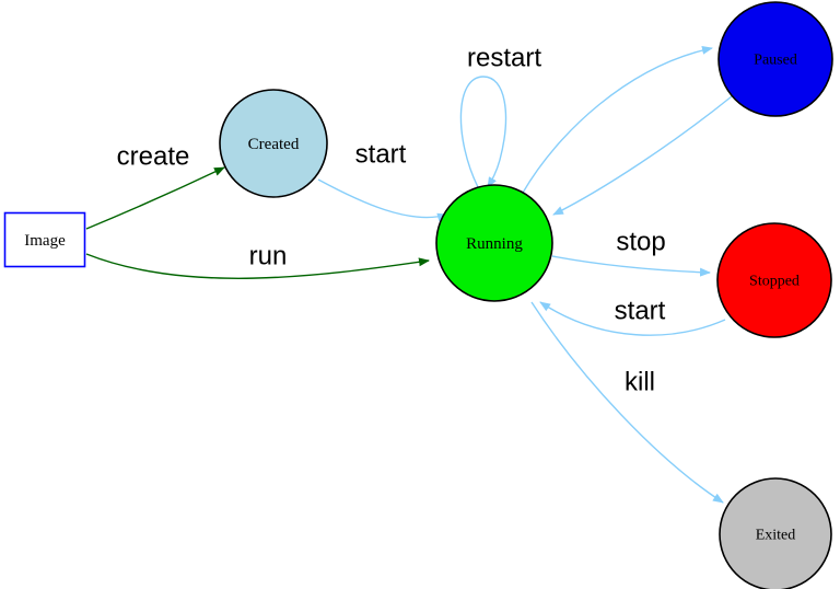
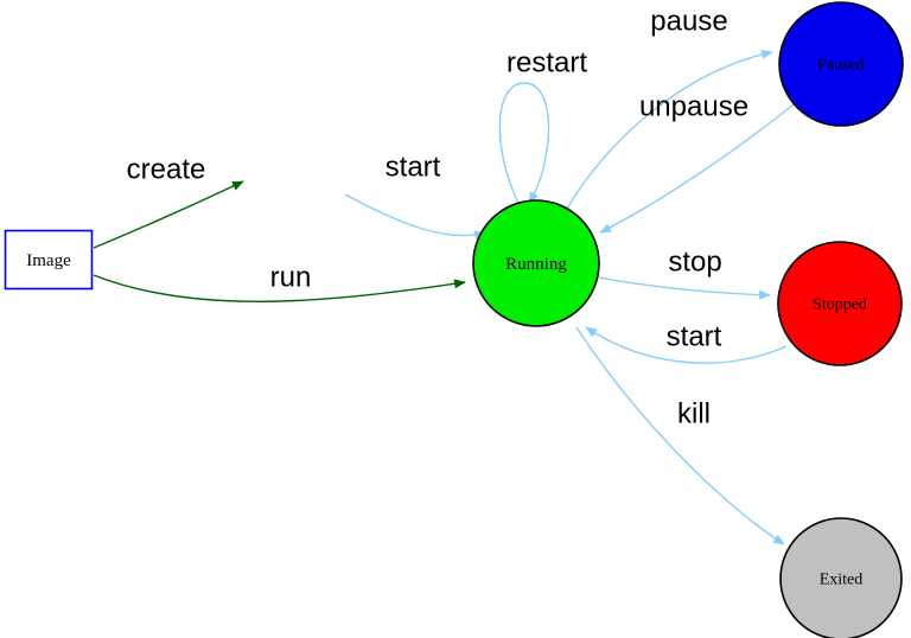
  Image
- Created
  Running
  Paused
  Stopped
  Exited
  create
  run
  start
  restart
+ pause
+ unpause
  stop
  start
  kill
